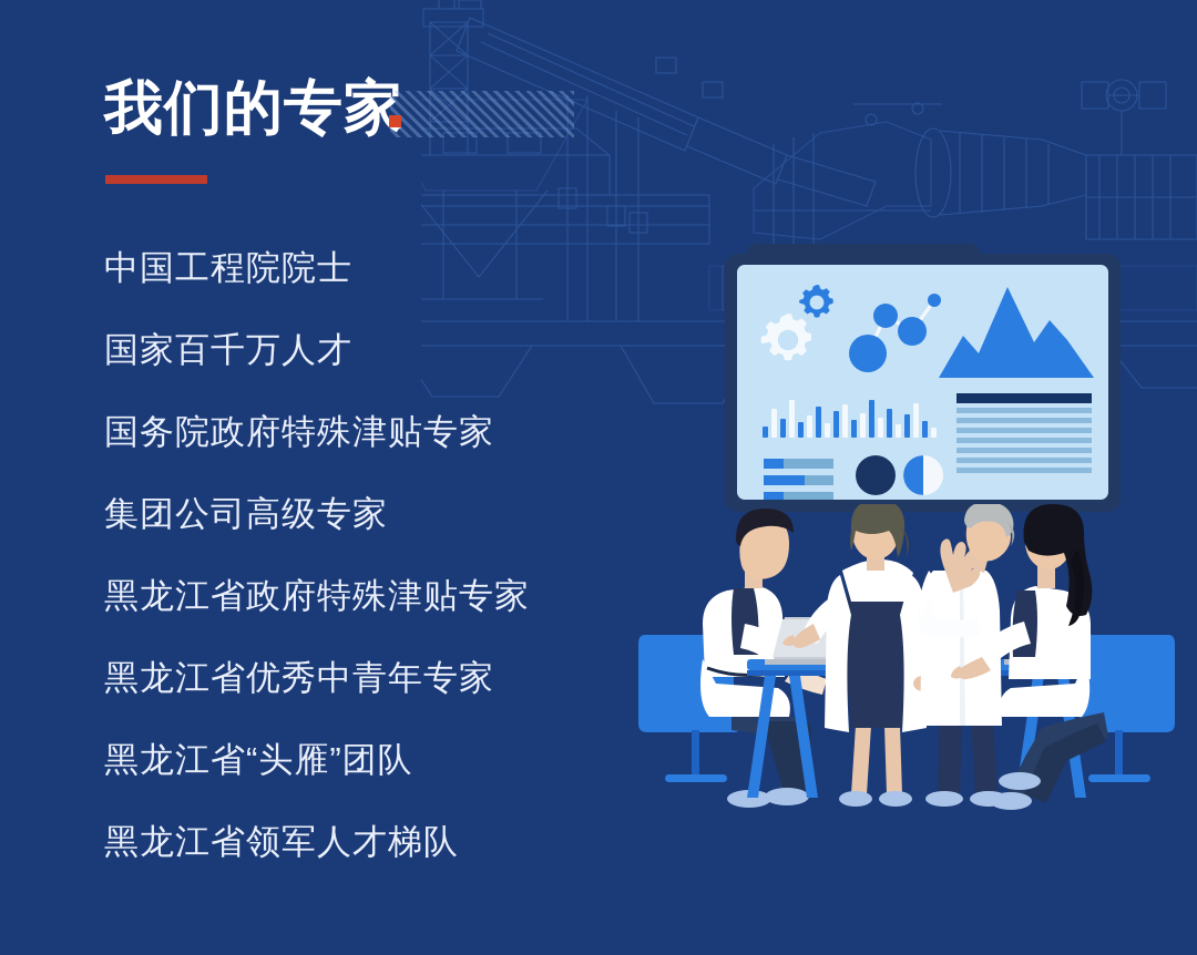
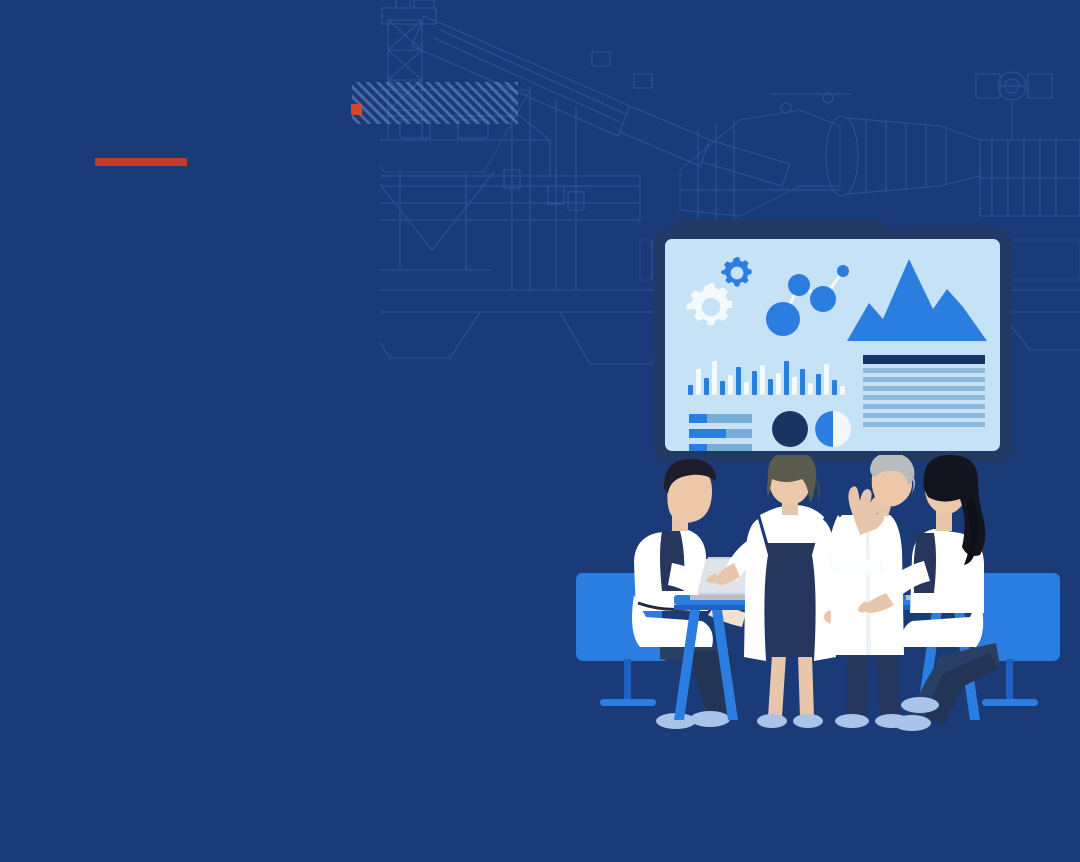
- 我们的专家
- 中国工程院院士
- 国家百千万人才
- 国务院政府特殊津贴专家
- 集团公司高级专家
- 黑龙江省政府特殊津贴专家
- 黑龙江省优秀中青年专家
- 黑龙江省“头雁”团队
- 黑龙江省领军人才梯队
